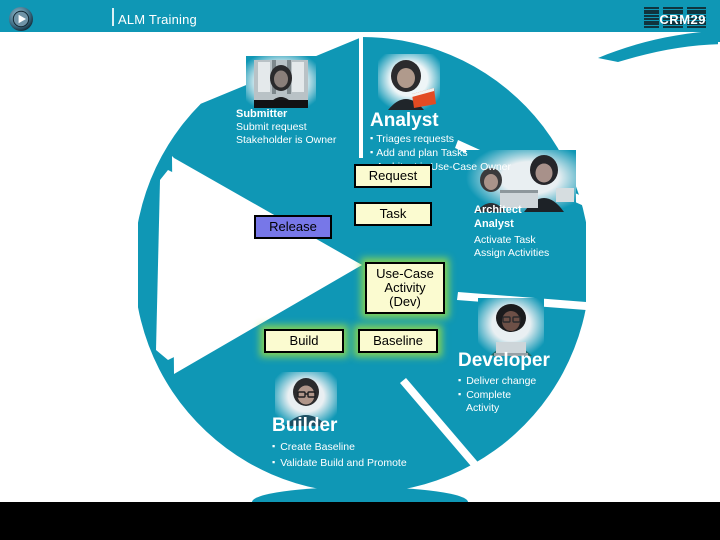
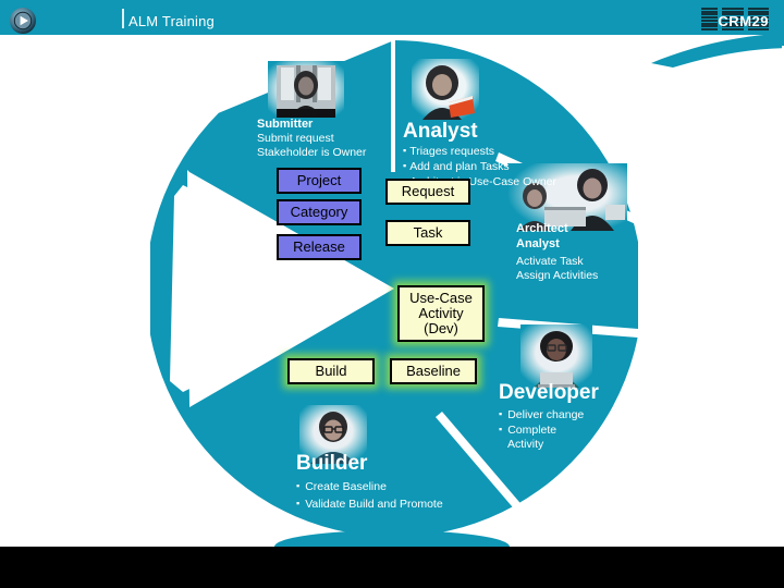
  ALM Training
  Submitter
  Submit request
  Stakeholder is Owner
  Analyst
  Triages requests
  Add and plan Tasks
  Architect
  Analyst
  Activate Task
  Assign Activities
  Developer
  Deliver change
  Complete
  Activity
  Builder
  Create Baseline
  Validate Build and Promote
+ Project
+ Category
  Release
  Request
  Task
  Use-Case
  Activity
  (Dev)
  Build
  Baseline
  CRM29
